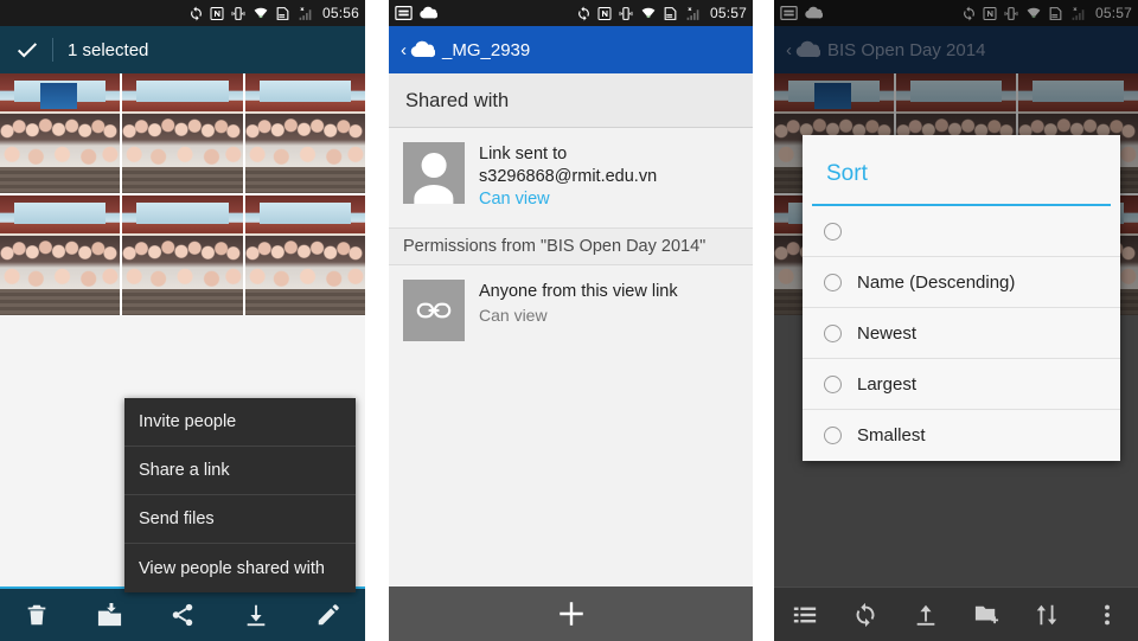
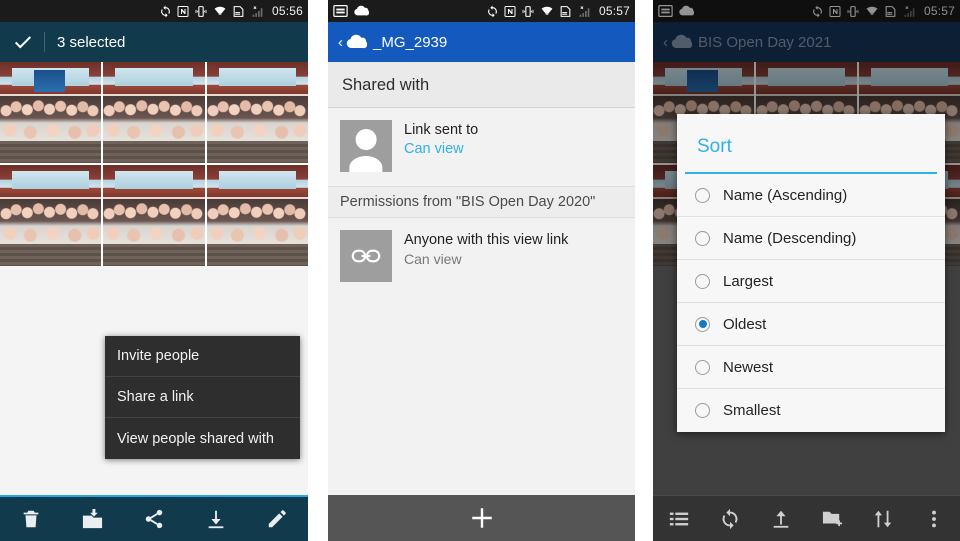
  05:56
- 1 selected
+ 3 selected
  Invite people
  Share a link
- Send files
  View people shared with
  05:57
  ‹
  _MG_2939
  Shared with
  Link sent to
- s3296868@rmit.edu.vn
  Can view
- Permissions from "BIS Open Day 2014"
+ Permissions from "BIS Open Day 2020"
- Anyone from this view link
+ Anyone with this view link
  Can view
  05:57
  ‹
- BIS Open Day 2014
+ BIS Open Day 2021
  Sort
+ Name (Ascending)
  Name (Descending)
- Newest
+ Largest
+ Oldest
- Largest
+ Newest
  Smallest
